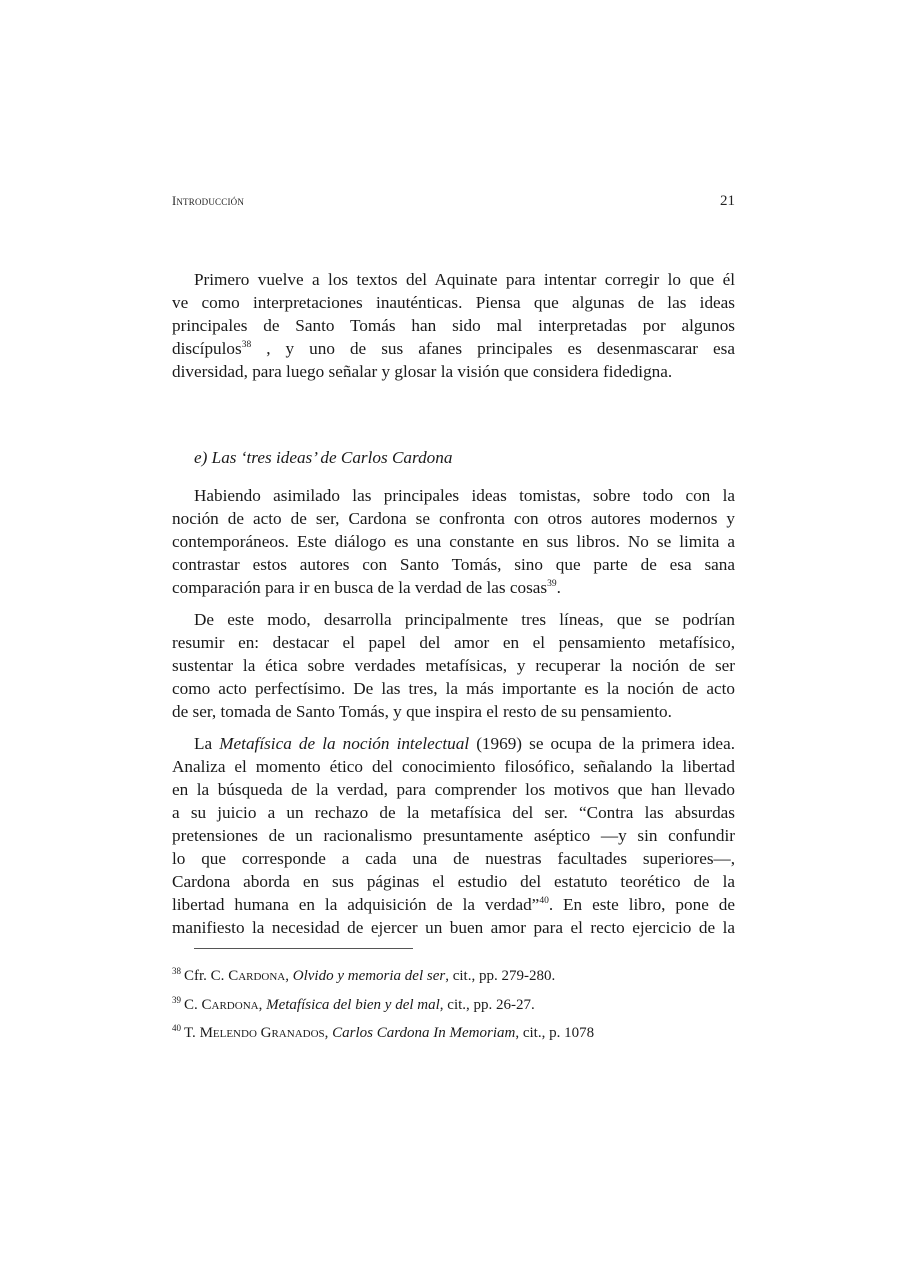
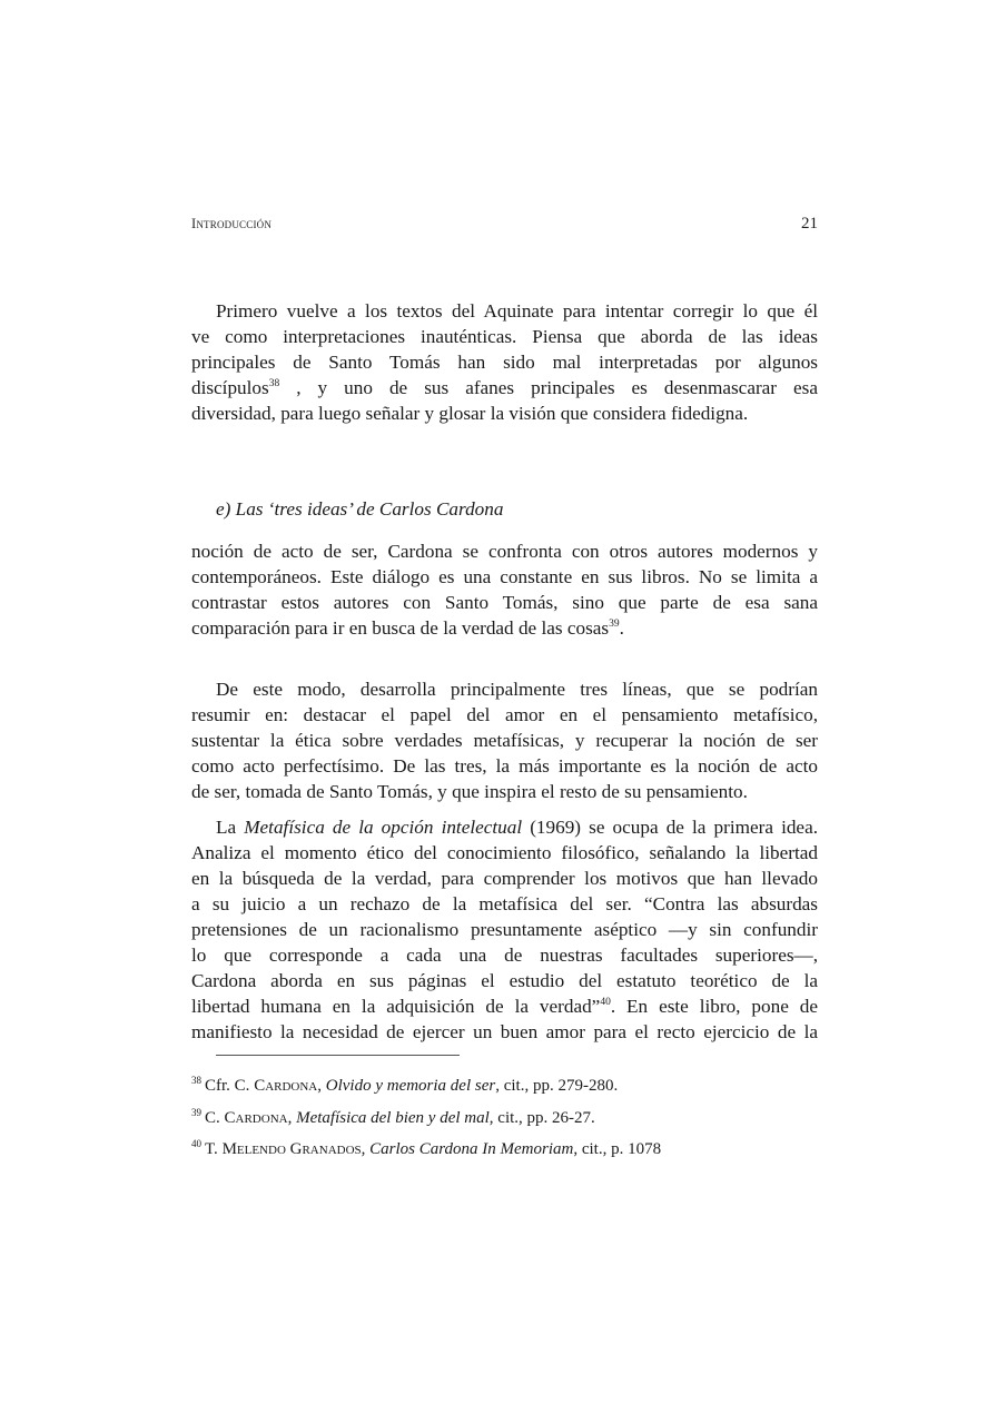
  Introducción
  21
  Primero vuelve a los textos del Aquinate para intentar corregir lo que él
- ve como interpretaciones inauténticas. Piensa que algunas de las ideas
+ ve como interpretaciones inauténticas. Piensa que aborda de las ideas
  principales de Santo Tomás han sido mal interpretadas por algunos
  discípulos38 , y uno de sus afanes principales es desenmascarar esa
  diversidad, para luego señalar y glosar la visión que considera fidedigna.
  e) Las ‘tres ideas’ de Carlos Cardona
- Habiendo asimilado las principales ideas tomistas, sobre todo con la
  noción de acto de ser, Cardona se confronta con otros autores modernos y
  contemporáneos. Este diálogo es una constante en sus libros. No se limita a
  contrastar estos autores con Santo Tomás, sino que parte de esa sana
  comparación para ir en busca de la verdad de las cosas39.
  De este modo, desarrolla principalmente tres líneas, que se podrían
  resumir en: destacar el papel del amor en el pensamiento metafísico,
  sustentar la ética sobre verdades metafísicas, y recuperar la noción de ser
  como acto perfectísimo. De las tres, la más importante es la noción de acto
  de ser, tomada de Santo Tomás, y que inspira el resto de su pensamiento.
- La Metafísica de la noción intelectual (1969) se ocupa de la primera idea.
+ La Metafísica de la opción intelectual (1969) se ocupa de la primera idea.
  Analiza el momento ético del conocimiento filosófico, señalando la libertad
  en la búsqueda de la verdad, para comprender los motivos que han llevado
  a su juicio a un rechazo de la metafísica del ser. “Contra las absurdas
  pretensiones de un racionalismo presuntamente aséptico —y sin confundir
  lo que corresponde a cada una de nuestras facultades superiores—,
  Cardona aborda en sus páginas el estudio del estatuto teorético de la
  libertad humana en la adquisición de la verdad”40. En este libro, pone de
  manifiesto la necesidad de ejercer un buen amor para el recto ejercicio de la
  38Cfr. C. Cardona, Olvido y memoria del ser, cit., pp. 279-280.
  39C. Cardona, Metafísica del bien y del mal, cit., pp. 26-27.
  40T. Melendo Granados, Carlos Cardona In Memoriam, cit., p. 1078
